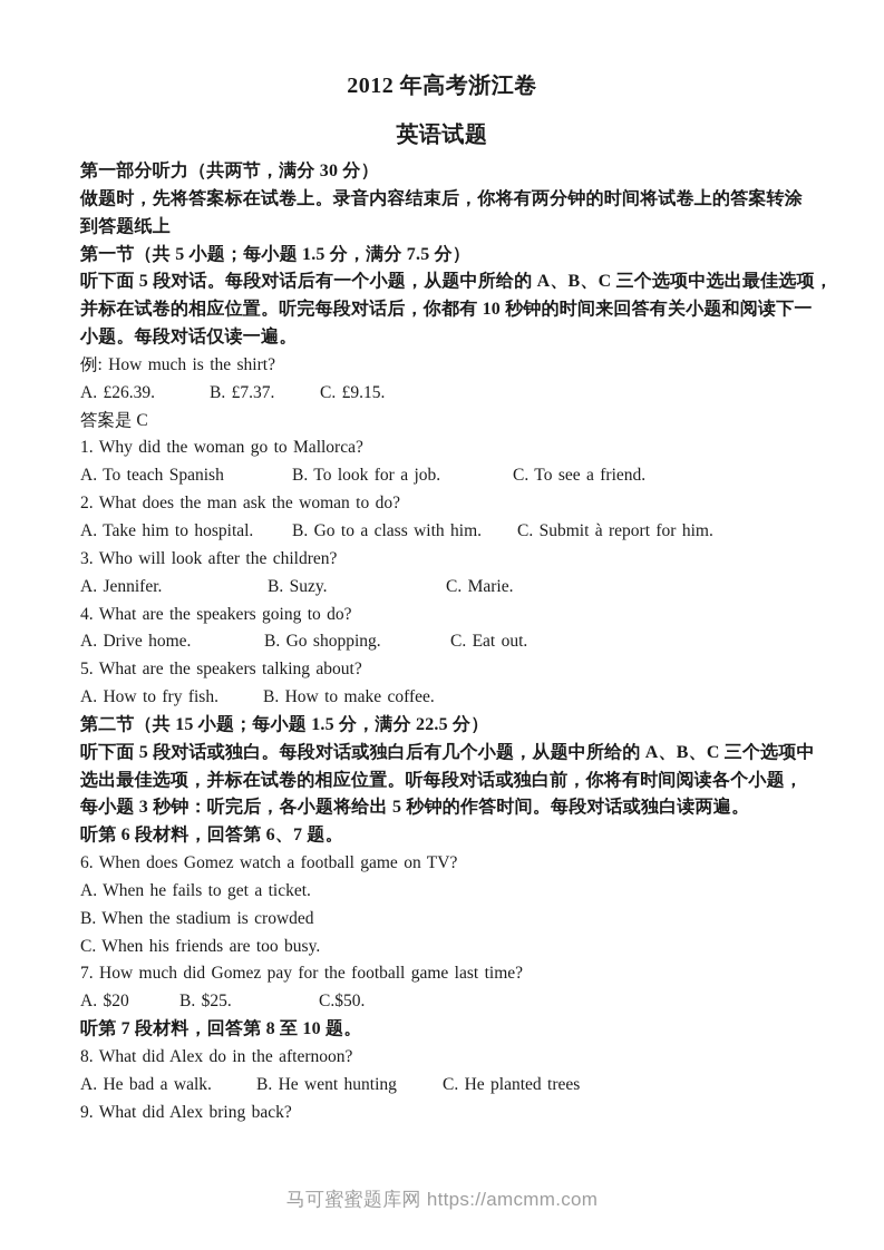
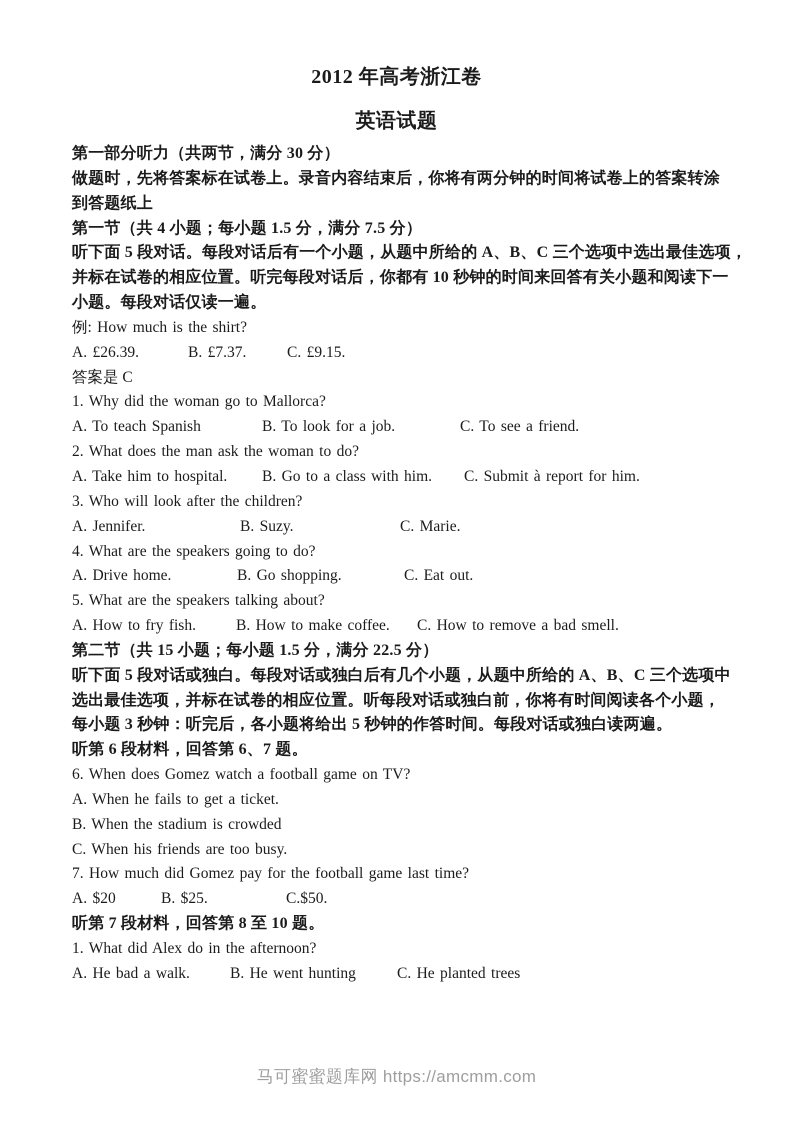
  2012 年高考浙江卷
  英语试题
  第一部分听力（共两节，满分 30 分）
  做题时，先将答案标在试卷上。录音内容结束后，你将有两分钟的时间将试卷上的答案转涂
  到答题纸上
- 第一节（共 5 小题；每小题 1.5 分，满分 7.5 分）
+ 第一节（共 4 小题；每小题 1.5 分，满分 7.5 分）
  听下面 5 段对话。每段对话后有一个小题，从题中所给的 A、B、C 三个选项中选出最佳选项，
  并标在试卷的相应位置。听完每段对话后，你都有 10 秒钟的时间来回答有关小题和阅读下一
  小题。每段对话仅读一遍。
  例: How much is the shirt?
  A. £26.39.
  B. £7.37.
  C. £9.15.
  答案是 C
  1. Why did the woman go to Mallorca?
  A. To teach Spanish
  B. To look for a job.
  C. To see a friend.
  2. What does the man ask the woman to do?
  A. Take him to hospital.
  B. Go to a class with him.
  C. Submit à report for him.
  3. Who will look after the children?
  A. Jennifer.
  B. Suzy.
  C. Marie.
  4. What are the speakers going to do?
  A. Drive home.
  B. Go shopping.
  C. Eat out.
  5. What are the speakers talking about?
  A. How to fry fish.
  B. How to make coffee.
+ C. How to remove a bad smell.
  第二节（共 15 小题；每小题 1.5 分，满分 22.5 分）
  听下面 5 段对话或独白。每段对话或独白后有几个小题，从题中所给的 A、B、C 三个选项中
  选出最佳选项，并标在试卷的相应位置。听每段对话或独白前，你将有时间阅读各个小题，
  每小题 3 秒钟：听完后，各小题将给出 5 秒钟的作答时间。每段对话或独白读两遍。
  听第 6 段材料，回答第 6、7 题。
  6. When does Gomez watch a football game on TV?
  A. When he fails to get a ticket.
  B. When the stadium is crowded
  C. When his friends are too busy.
  7. How much did Gomez pay for the football game last time?
  A. $20
  B. $25.
  C.$50.
  听第 7 段材料，回答第 8 至 10 题。
- 8. What did Alex do in the afternoon?
+ 1. What did Alex do in the afternoon?
  A. He bad a walk.
  B. He went hunting
  C. He planted trees
- 9. What did Alex bring back?
  马可蜜蜜题库网 https://amcmm.com
